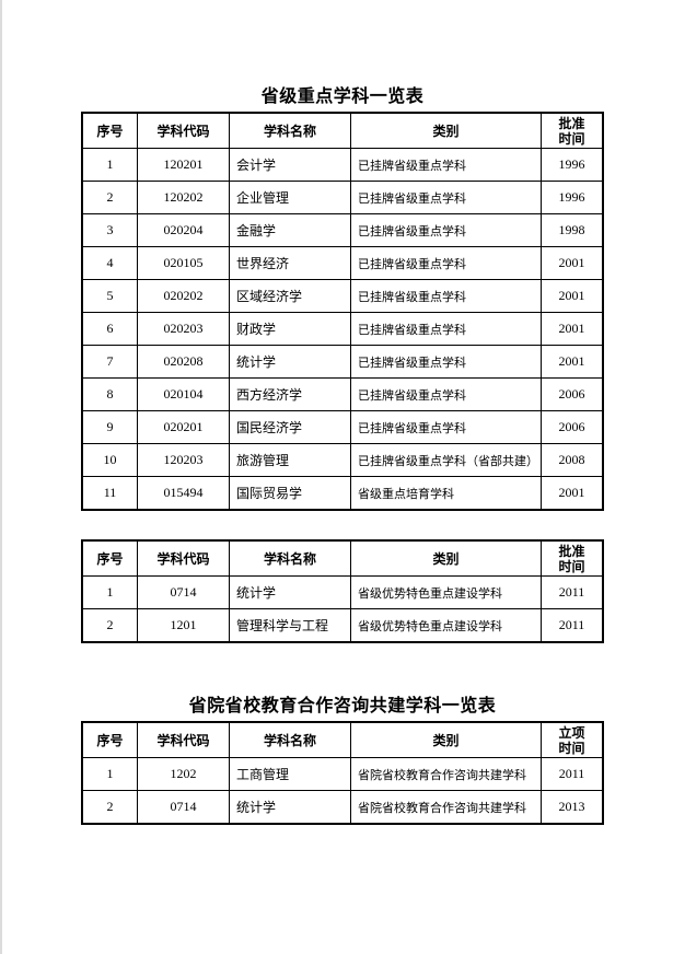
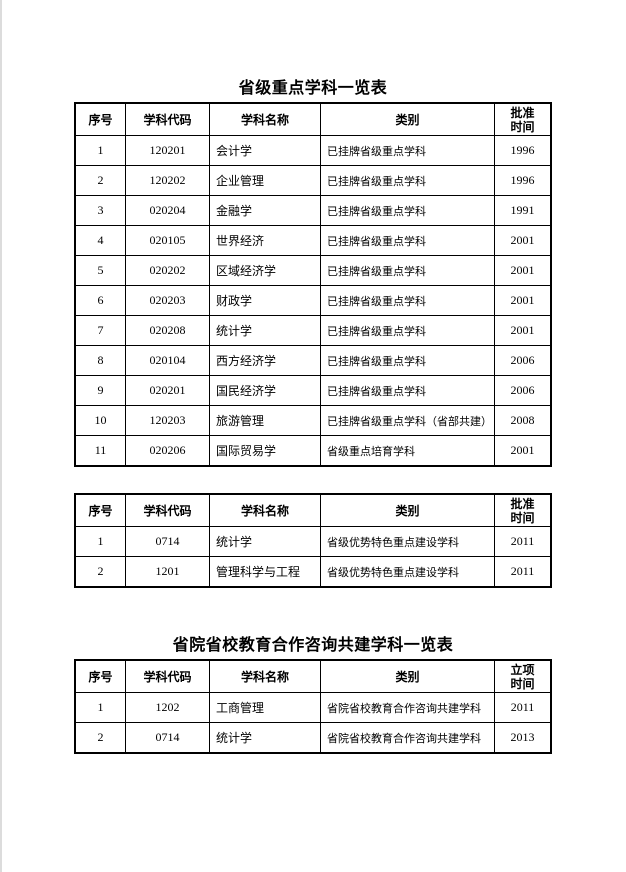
  省级重点学科一览表
  序号	学科代码	学科名称	类别	批准 时间
  1	120201	会计学	已挂牌省级重点学科	1996
  2	120202	企业管理	已挂牌省级重点学科	1996
- 3	020204	金融学	已挂牌省级重点学科	1998
+ 3	020204	金融学	已挂牌省级重点学科	1991
  4	020105	世界经济	已挂牌省级重点学科	2001
  5	020202	区域经济学	已挂牌省级重点学科	2001
  6	020203	财政学	已挂牌省级重点学科	2001
  7	020208	统计学	已挂牌省级重点学科	2001
  8	020104	西方经济学	已挂牌省级重点学科	2006
  9	020201	国民经济学	已挂牌省级重点学科	2006
  10	120203	旅游管理	已挂牌省级重点学科（省部共建）	2008
- 11	015494	国际贸易学	省级重点培育学科	2001
+ 11	020206	国际贸易学	省级重点培育学科	2001
  序号	学科代码	学科名称	类别	批准 时间
  1	0714	统计学	省级优势特色重点建设学科	2011
  2	1201	管理科学与工程	省级优势特色重点建设学科	2011
  省院省校教育合作咨询共建学科一览表
  序号	学科代码	学科名称	类别	立项 时间
  1	1202	工商管理	省院省校教育合作咨询共建学科	2011
  2	0714	统计学	省院省校教育合作咨询共建学科	2013
